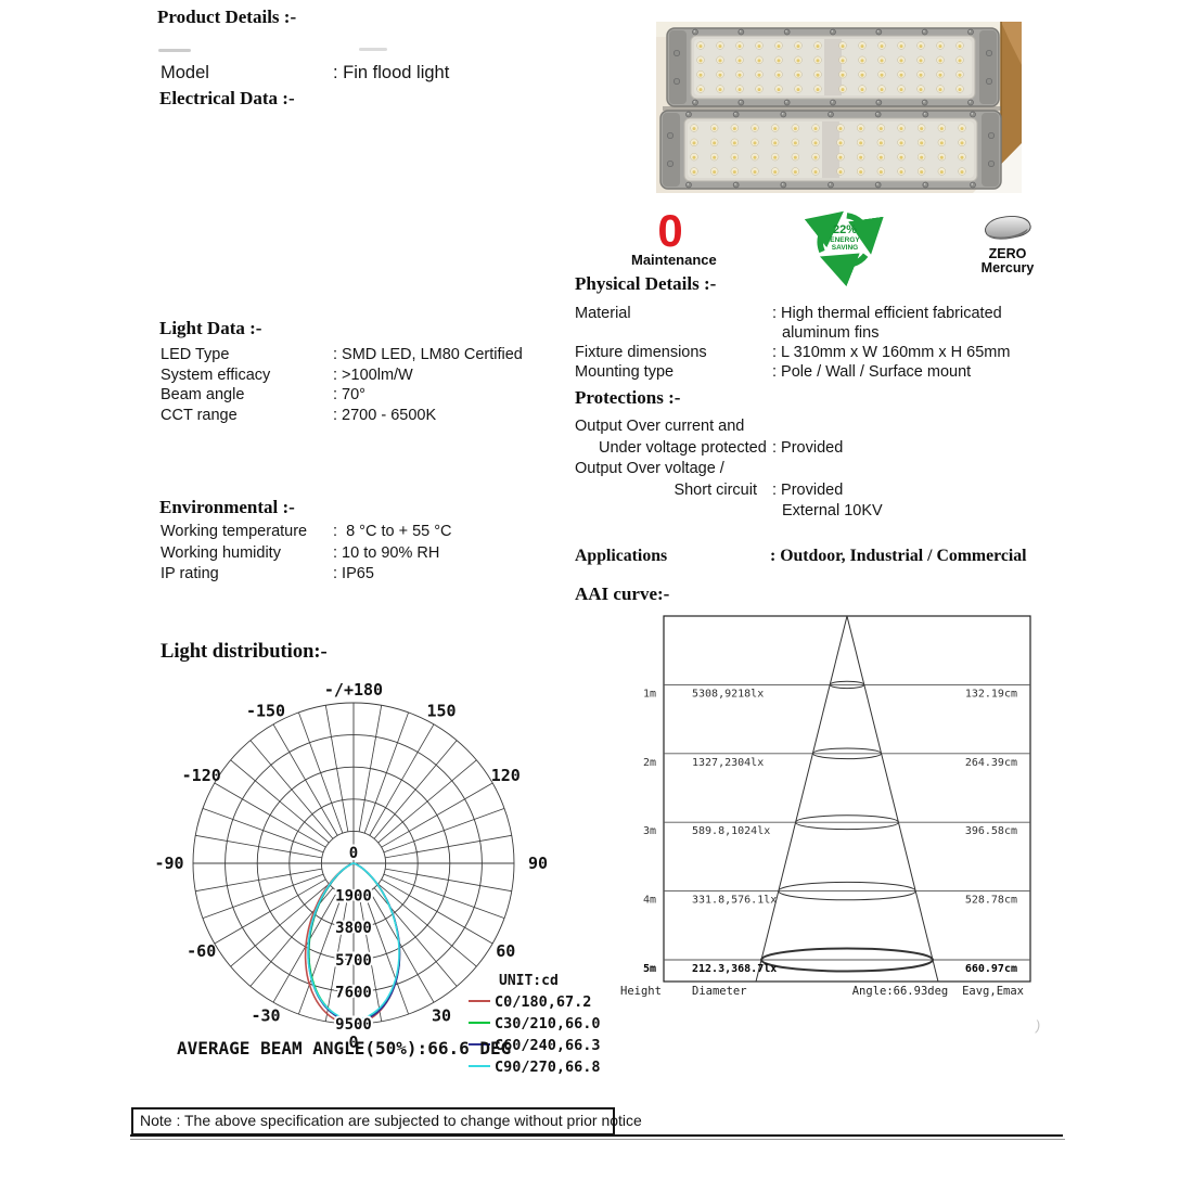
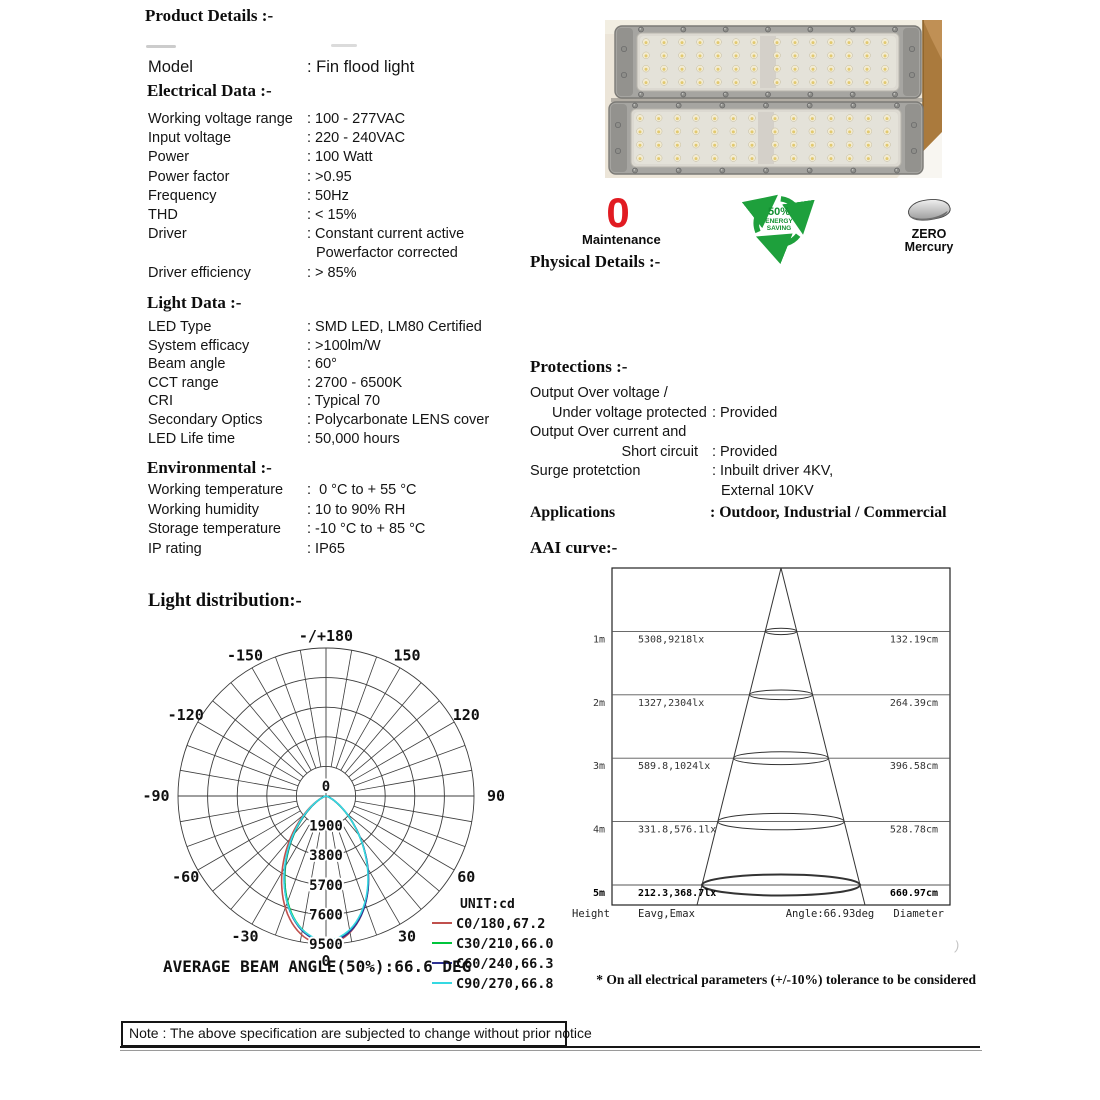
  Product Details :-
  Electrical Data :-
  Light Data :-
  Environmental :-
  Light distribution:-
  Physical Details :-
  Protections :-
  AAI curve:-
  Model
  : Fin flood light
+ Working voltage range
+ : 100 - 277VAC
+ Input voltage
+ : 220 - 240VAC
+ Power
+ : 100 Watt
+ Power factor
+ : >0.95
+ Frequency
+ : 50Hz
+ THD
+ : < 15%
+ Driver
+ : Constant current active
+ Powerfactor corrected
+ Driver efficiency
+ : > 85%
  LED Type
  : SMD LED, LM80 Certified
  System efficacy
  : >100lm/W
  Beam angle
- : 70°
+ : 60°
  CCT range
  : 2700 - 6500K
+ CRI
+ : Typical 70
+ Secondary Optics
+ : Polycarbonate LENS cover
+ LED Life time
+ : 50,000 hours
  Working temperature
- : 8 °C to + 55 °C
+ : 0 °C to + 55 °C
  Working humidity
  : 10 to 90% RH
+ Storage temperature
+ : -10 °C to + 85 °C
  IP rating
  : IP65
- Material
- : High thermal efficient fabricated
- aluminum fins
- Fixture dimensions
- : L 310mm x W 160mm x H 65mm
- Mounting type
- : Pole / Wall / Surface mount
- Output Over current and
+ Output Over voltage /
  Under voltage protected
  : Provided
- Output Over voltage /
+ Output Over current and
  Short circuit
  : Provided
+ Surge protetction
+ : Inbuilt driver 4KV,
  External 10KV
  Applications
  : Outdoor, Industrial / Commercial
  0
  Maintenance
- 22%
+ 50%
  ZERO
  Mercury
  1900
  3800
  5700
  7600
  9500
  0
  -/+180
  -150
  150
  -120
  120
  -90
  90
  -60
  60
  -30
  30
  0
  UNIT:cd
  C0/180,67.2
  C30/210,66.0
  C60/240,66.3
  C90/270,66.8
  AVERAGE BEAM ANGLE(50%):66.6 DEG
  1m
  5308,9218lx
  132.19cm
  2m
  1327,2304lx
  264.39cm
  3m
  589.8,1024lx
  396.58cm
  4m
  331.8,576.1lx
  528.78cm
  5m
  212.3,368.7lx
  660.97cm
  Height
- Diameter
+ Eavg,Emax
  Angle:66.93deg
- Eavg,Emax
+ Diameter
+ * On all electrical parameters (+/-10%) tolerance to be considered
  Note : The above specification are subjected to change without prior notice
